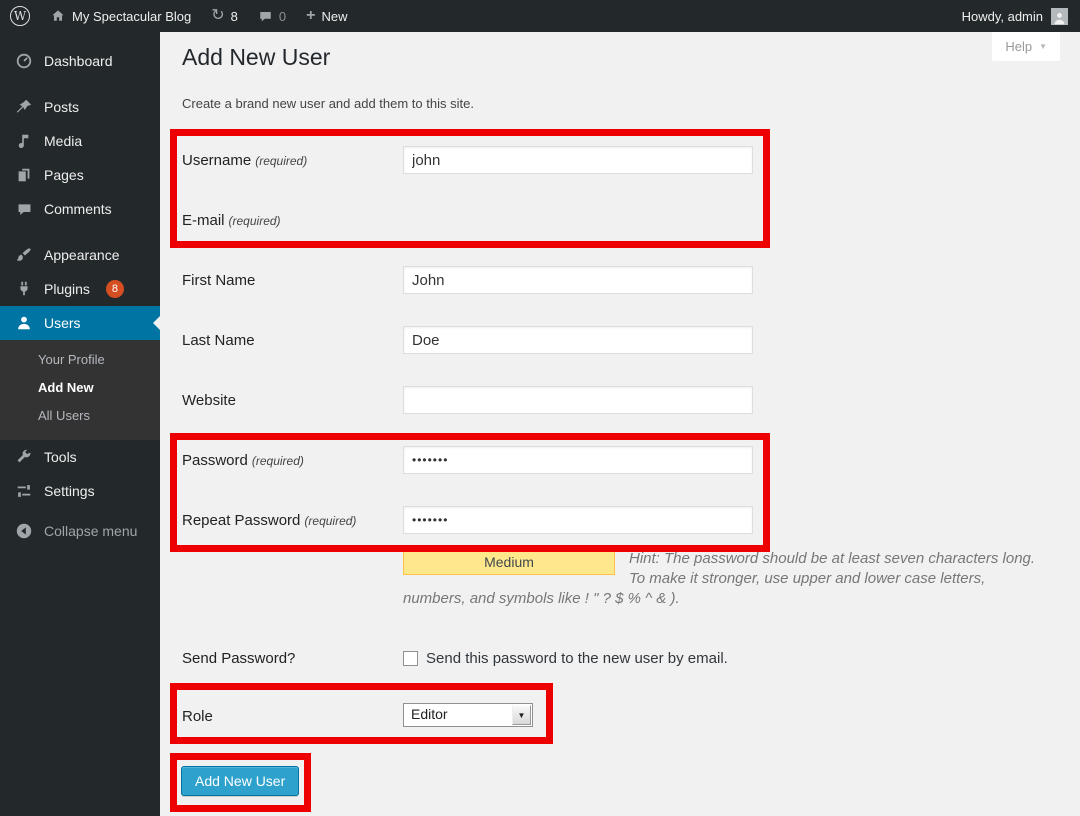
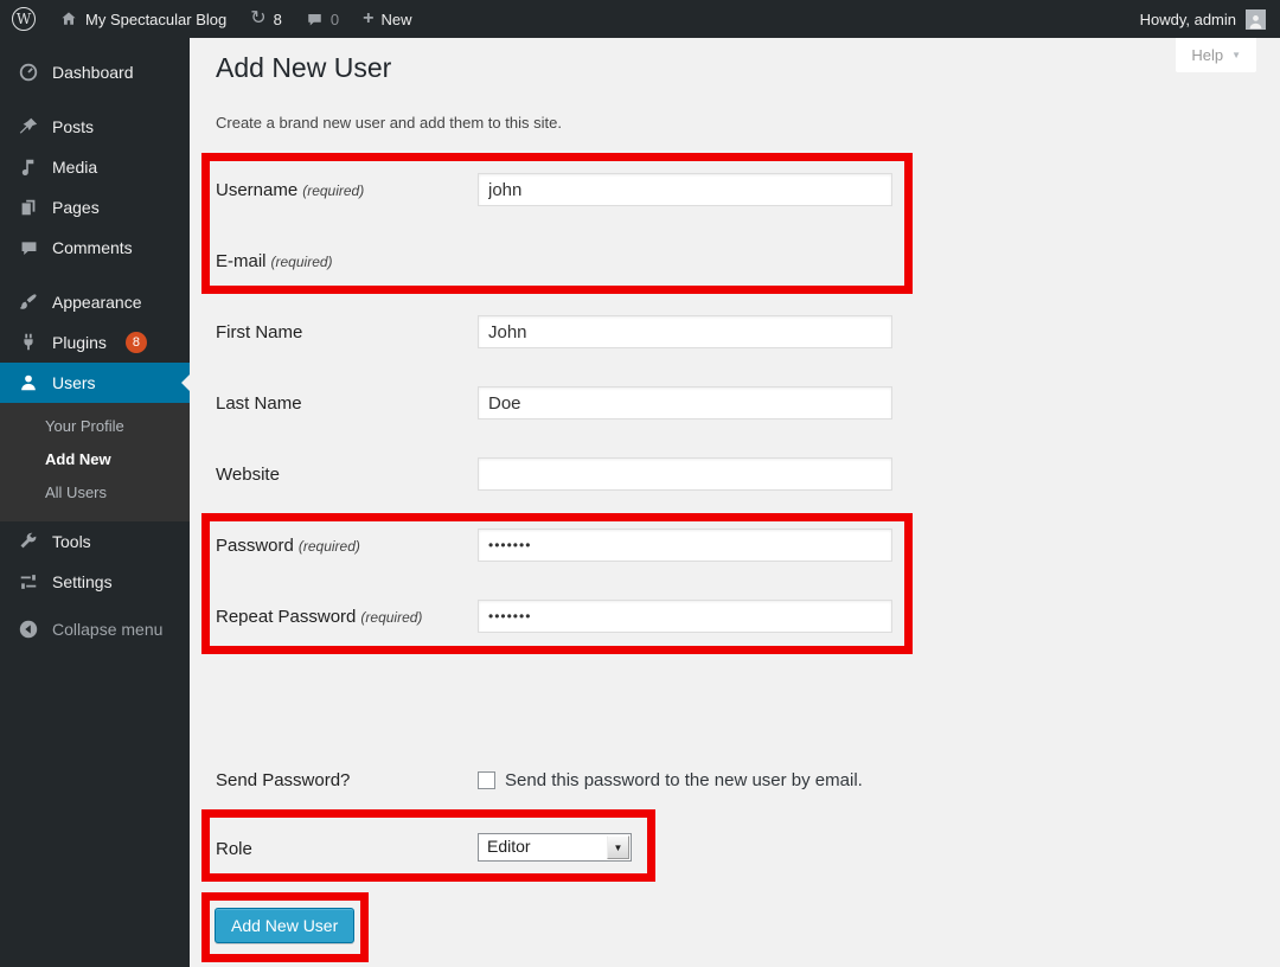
  W
  My Spectacular Blog
  ↻
  8
  0
  +
  New
  Howdy, admin
  Dashboard
  Posts
  Media
  Pages
  Comments
  Appearance
  Plugins
  8
  Users
  Your Profile
  Add New
  All Users
  Tools
  Settings
  Collapse menu
  Help
  ▼
  Add New User
  Create a brand new user and add them to this site.
  Username (required)
  john
  E-mail (required)
  First Name
  John
  Last Name
  Doe
  Website
  Password (required)
  •••••••
  Repeat Password (required)
  •••••••
- Medium
- Hint: The password should be at least seven characters long. To make it stronger, use upper and lower case letters, numbers, and symbols like ! " ? $ % ^ & ).
  Send Password?
  Send this password to the new user by email.
  Role
  Editor
  ▼
  Add New User
